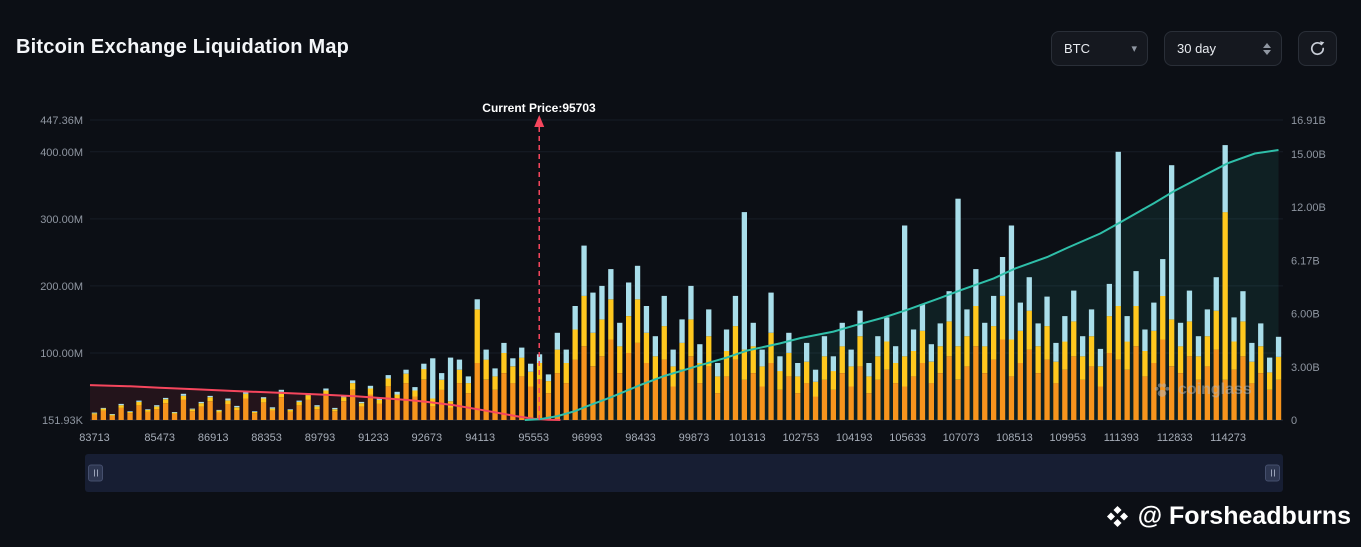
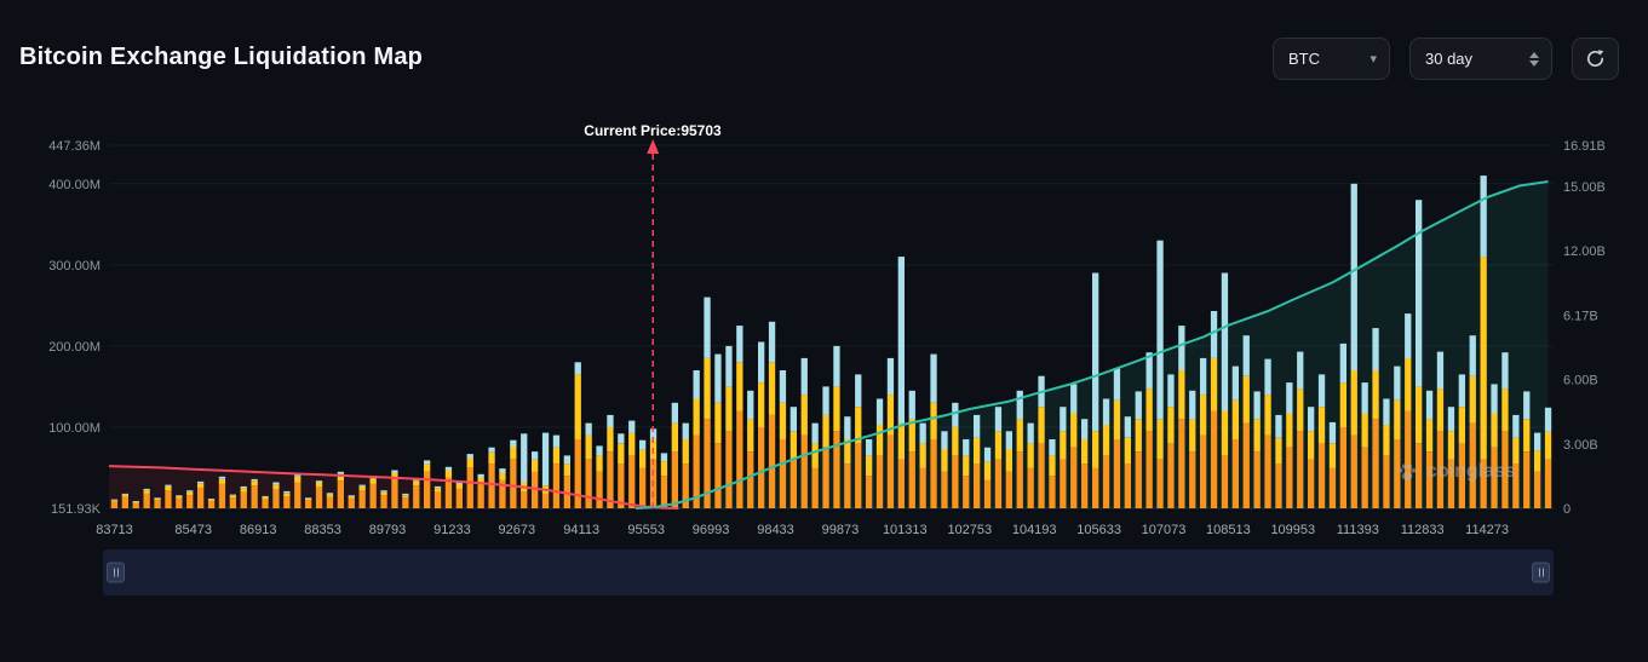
  Bitcoin Exchange Liquidation Map
  BTC
  ▾
  30 day
  Current Price:95703
  447.36M
  400.00M
  300.00M
  200.00M
  100.00M
  151.93K
  16.91B
  15.00B
  12.00B
  6.17B
  6.00B
  3.00B
  0
  83713
  85473
  86913
  88353
  89793
  91233
  92673
  94113
  95553
  96993
  98433
  99873
  101313
  102753
  104193
  105633
  107073
  108513
  109953
  111393
  112833
  114273
  coinglass
- @ Forsheadburns
